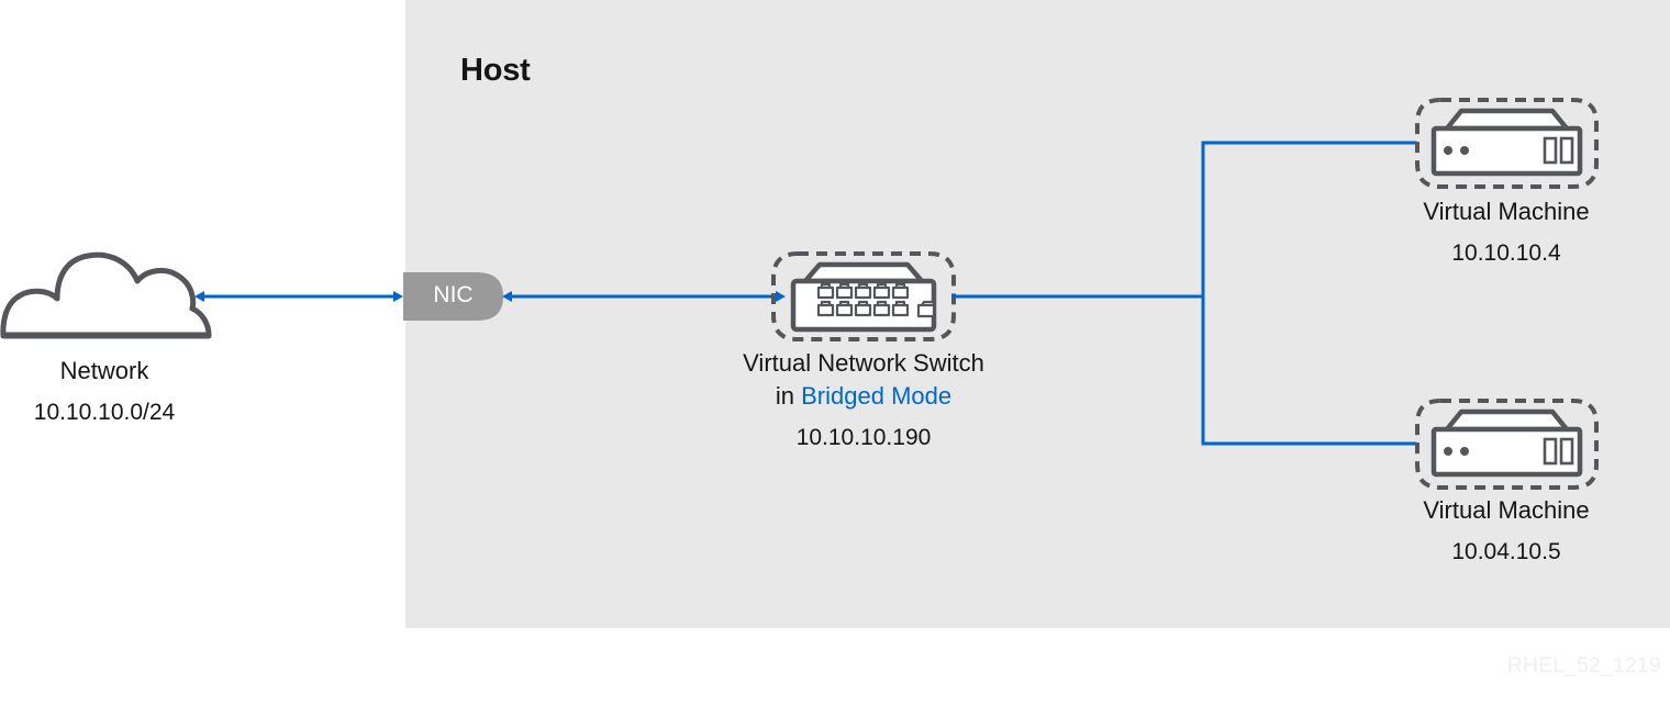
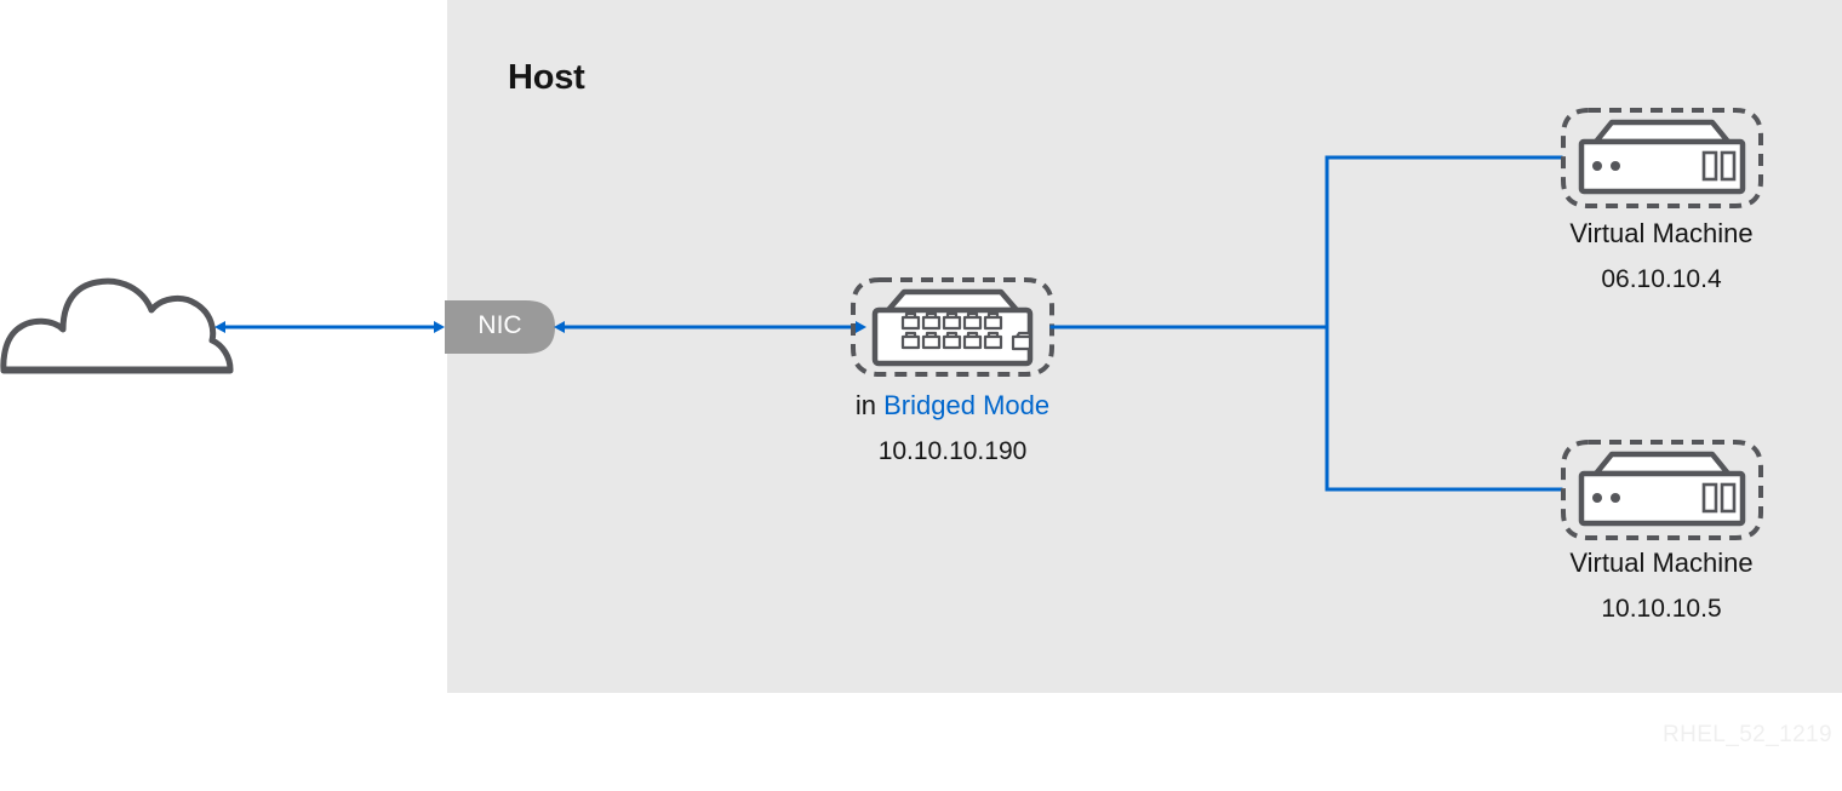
  Host
  NIC
- Network
- 10.10.10.0/24
- Virtual Network Switch
  in Bridged Mode
  10.10.10.190
  Virtual Machine
- 10.10.10.4
+ 06.10.10.4
  Virtual Machine
- 10.04.10.5
+ 10.10.10.5
